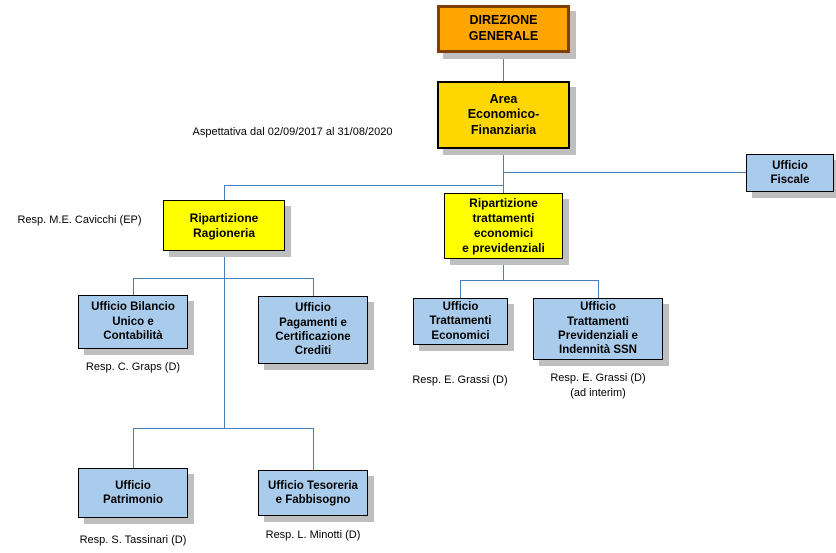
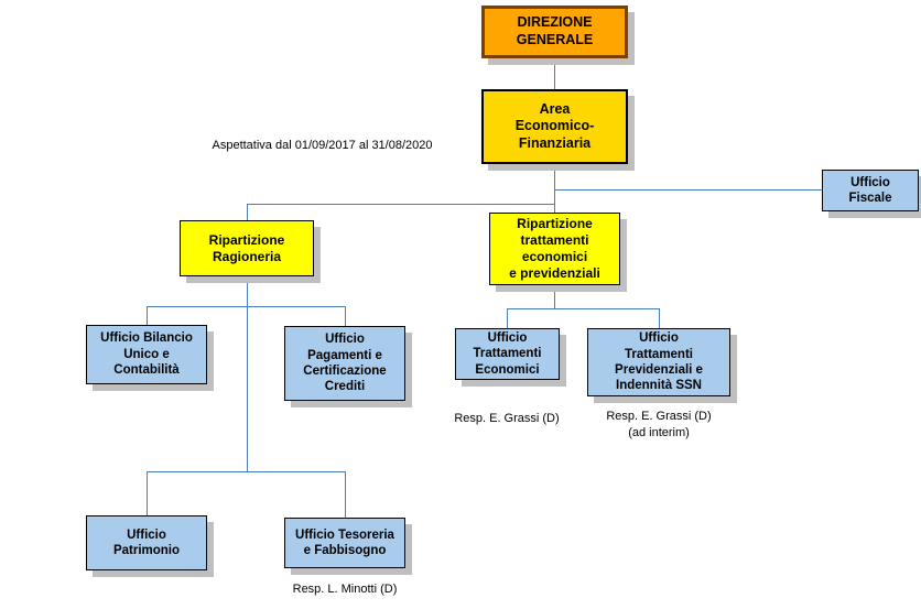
  DIREZIONE
  GENERALE
  Area
  Economico-
  Finanziaria
  Ufficio
  Fiscale
  Ripartizione
  Ragioneria
  Ripartizione
  trattamenti
  economici
  e previdenziali
  Ufficio Bilancio
  Unico e
  Contabilità
  Ufficio
  Pagamenti e
  Certificazione
  Crediti
  Ufficio
  Trattamenti
  Economici
  Ufficio
  Trattamenti
  Previdenziali e
  Indennità SSN
  Ufficio
  Patrimonio
  Ufficio Tesoreria
  e Fabbisogno
- Aspettativa dal 02/09/2017 al 31/08/2020
+ Aspettativa dal 01/09/2017 al 31/08/2020
- Resp. M.E. Cavicchi (EP)
- Resp. C. Graps (D)
  Resp. E. Grassi (D)
  Resp. E. Grassi (D)
  (ad interim)
- Resp. S. Tassinari (D)
  Resp. L. Minotti (D)
